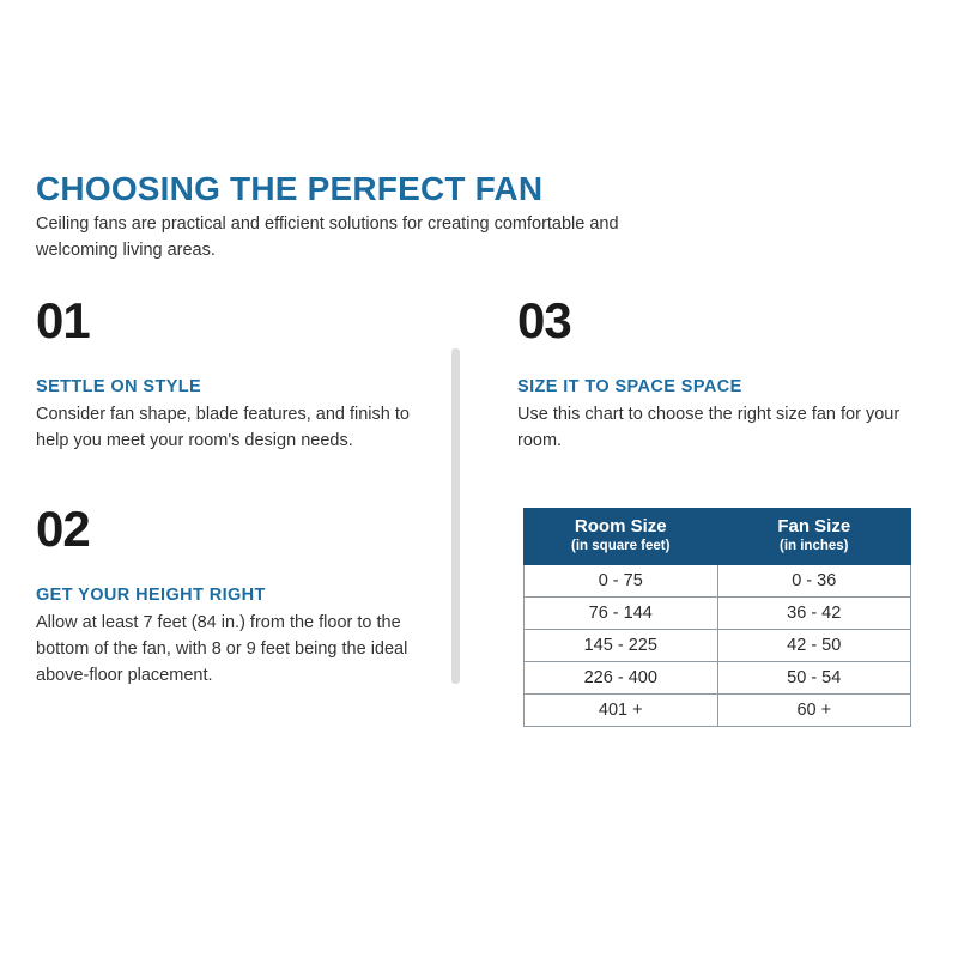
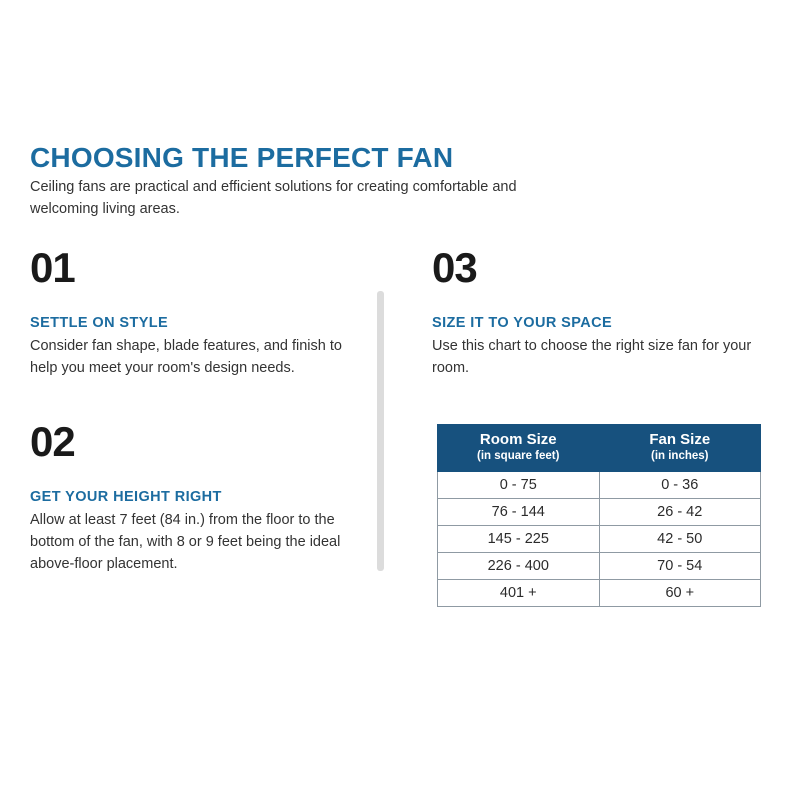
  CHOOSING THE PERFECT FAN
  Ceiling fans are practical and efficient solutions for creating comfortable and welcoming living areas.
  01
  SETTLE ON STYLE
  Consider fan shape, blade features, and finish to help you meet your room's design needs.
  02
  GET YOUR HEIGHT RIGHT
  Allow at least 7 feet (84 in.) from the floor to the bottom of the fan, with 8 or 9 feet being the ideal above-floor placement.
  03
- SIZE IT TO SPACE SPACE
+ SIZE IT TO YOUR SPACE
  Use this chart to choose the right size fan for your room.
  Room Size (in square feet)	Fan Size (in inches)
  0 - 75	0 - 36
- 76 - 144	36 - 42
+ 76 - 144	26 - 42
  145 - 225	42 - 50
- 226 - 400	50 - 54
+ 226 - 400	70 - 54
  401 +	60 +
